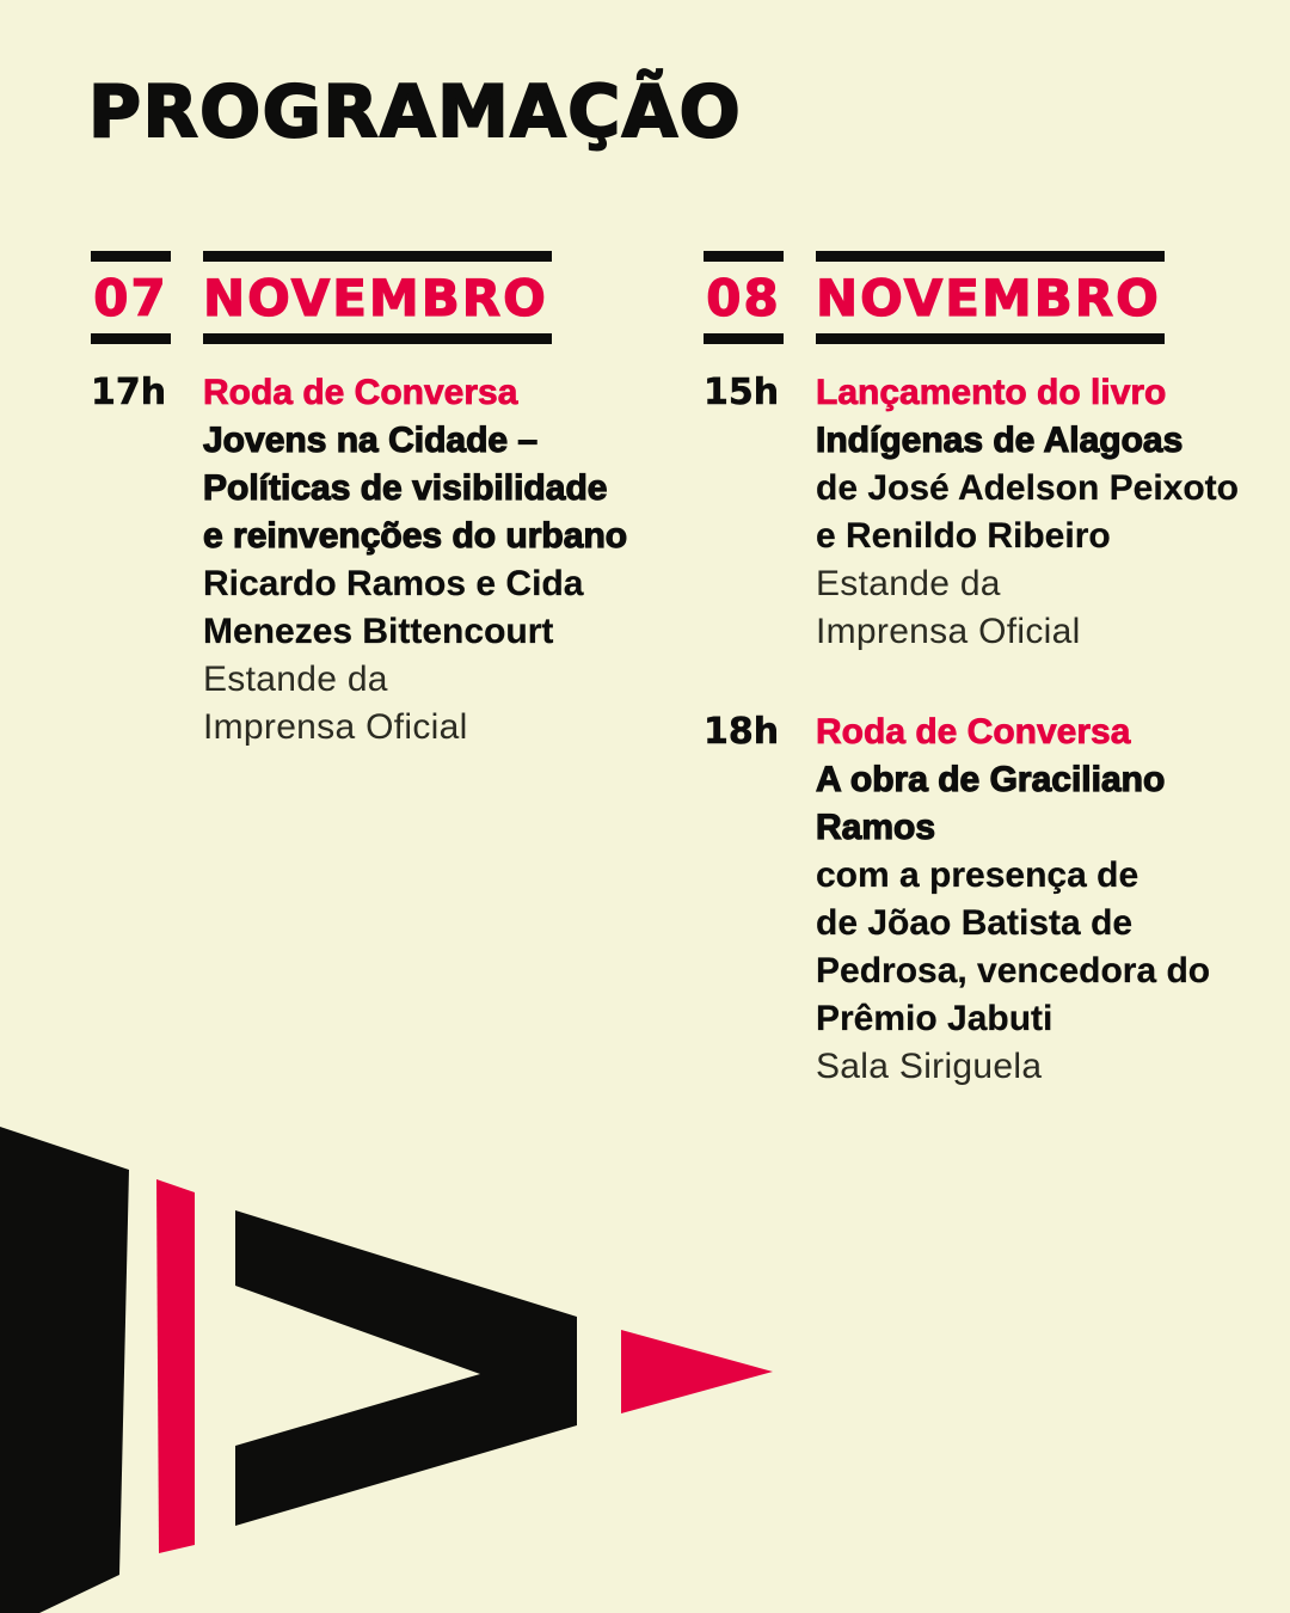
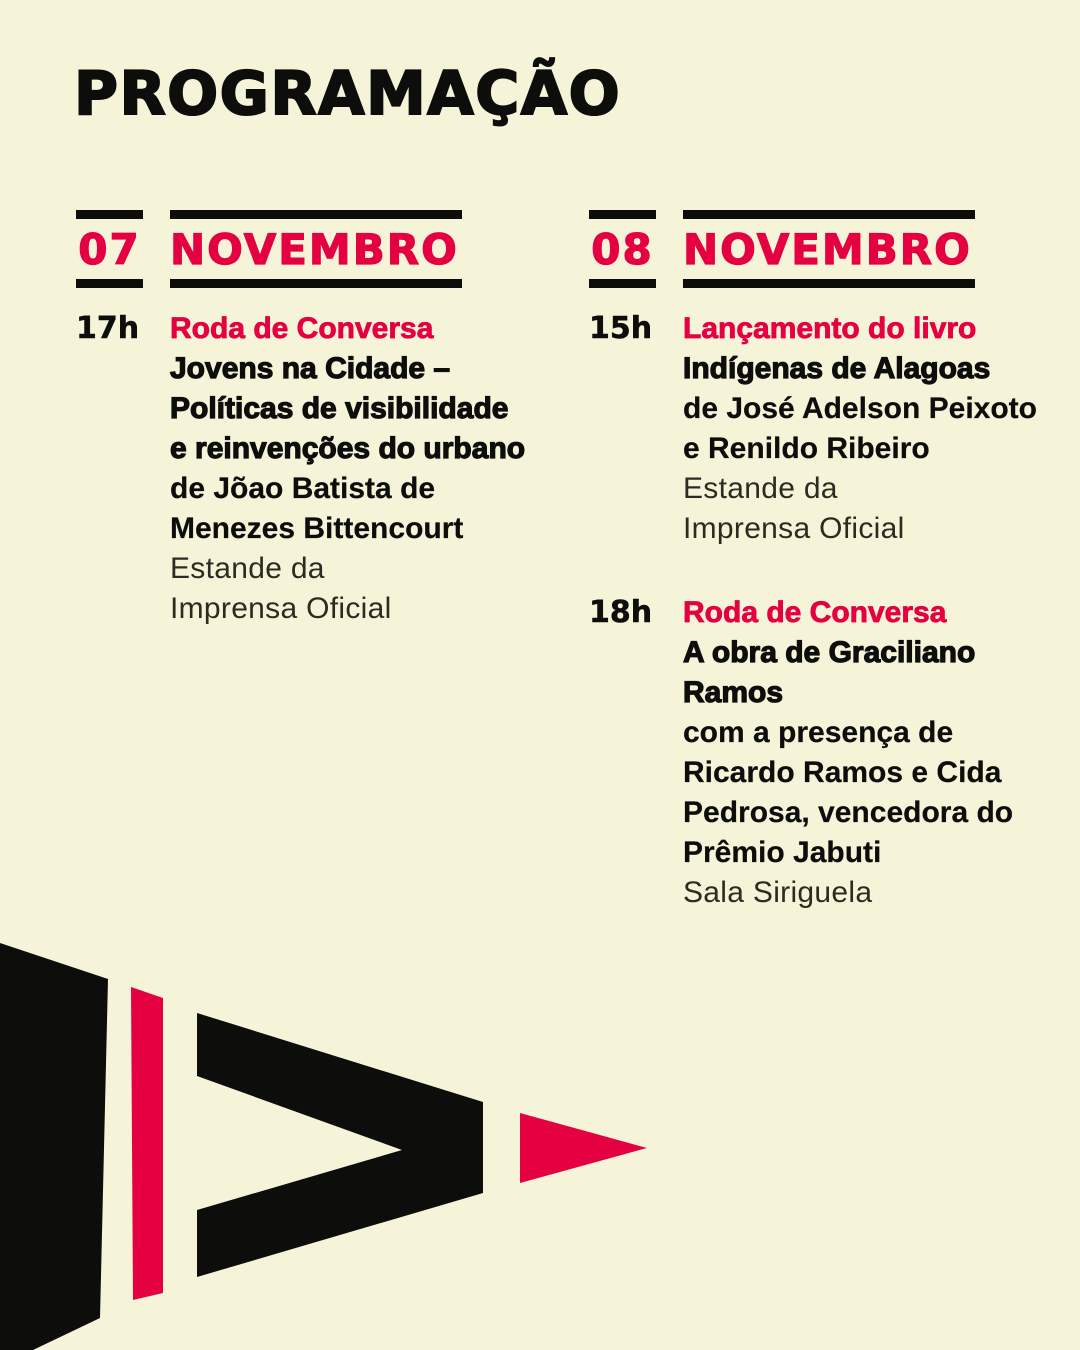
  PROGRAMAÇÃO
  07
  NOVEMBRO
  17h
  Roda de Conversa
  Jovens na Cidade –
  Políticas de visibilidade
  e reinvenções do urbano
- Ricardo Ramos e Cida
+ de Jõao Batista de
  Menezes Bittencourt
  Estande da
  Imprensa Oficial
  08
  NOVEMBRO
  15h
  Lançamento do livro
  Indígenas de Alagoas
  de José Adelson Peixoto
  e Renildo Ribeiro
  Estande da
  Imprensa Oficial
  18h
  Roda de Conversa
  A obra de Graciliano
  Ramos
  com a presença de
- de Jõao Batista de
+ Ricardo Ramos e Cida
  Pedrosa, vencedora do
  Prêmio Jabuti
  Sala Siriguela
